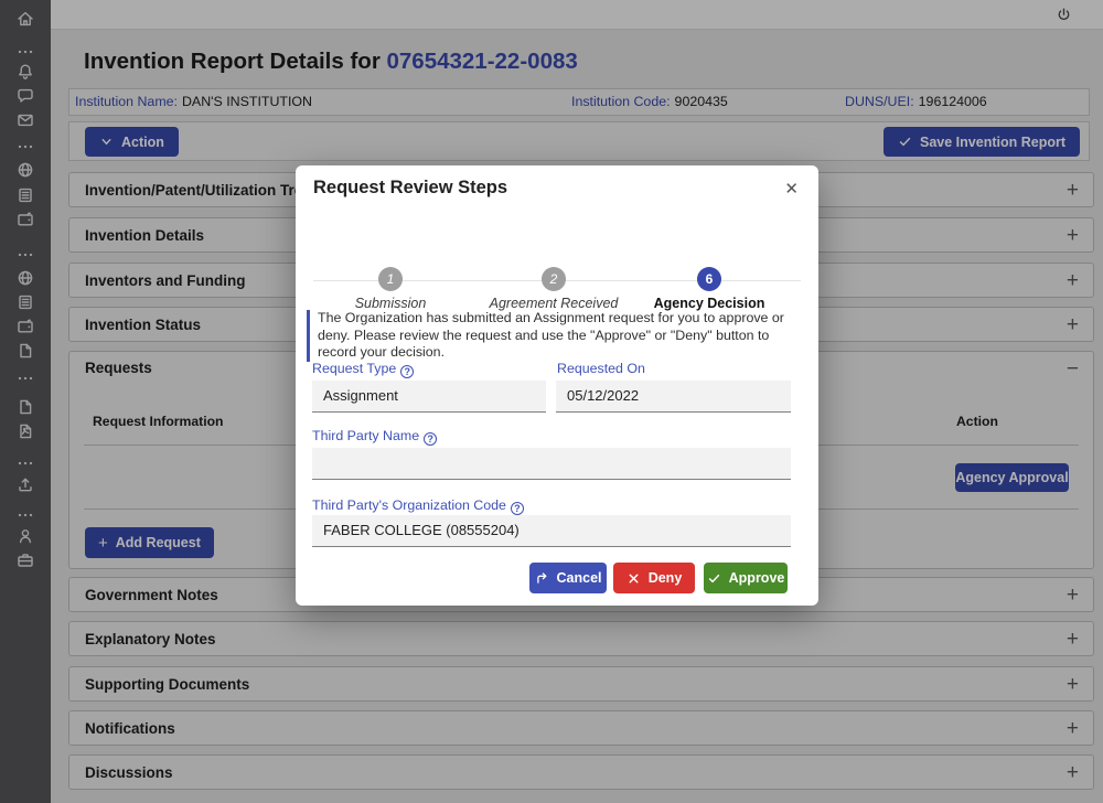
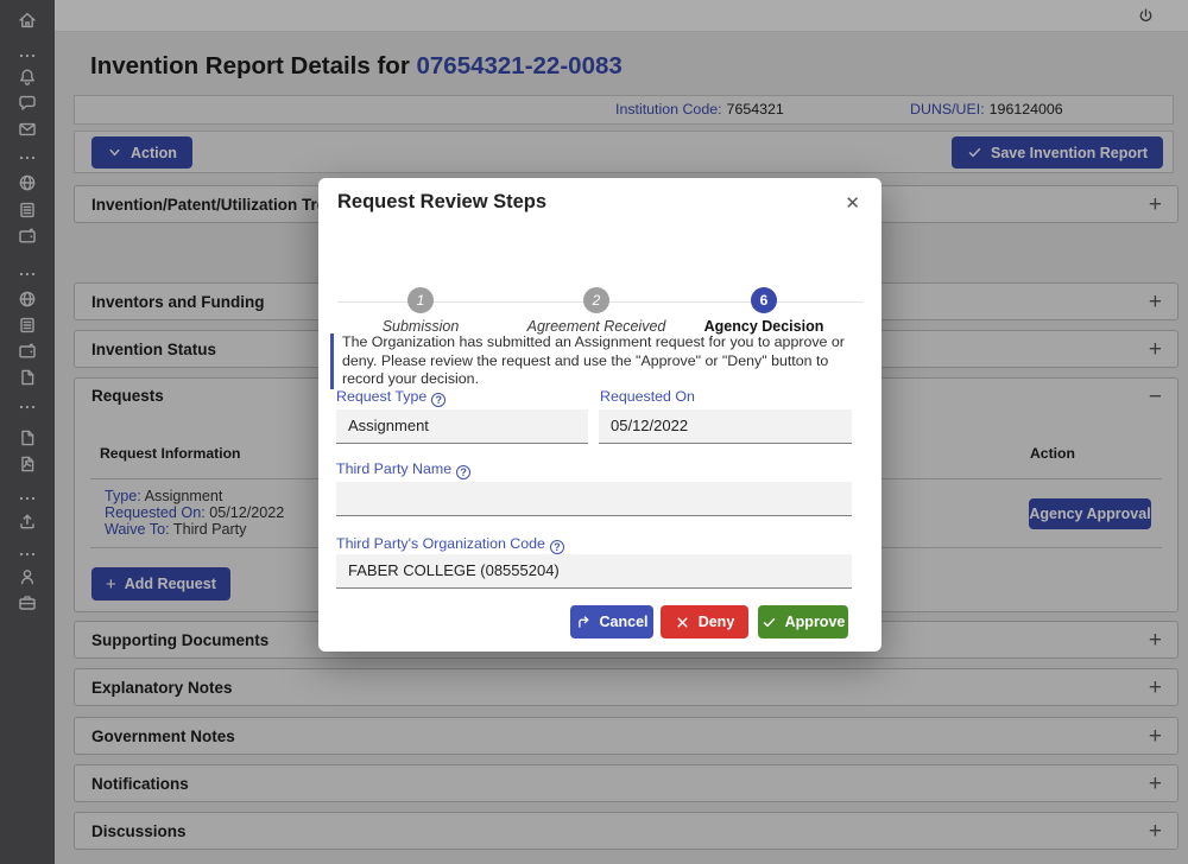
  Invention Report Details for 07654321-22-0083
- Institution Name: DAN'S INSTITUTION
- Institution Code: 9020435
+ Institution Code: 7654321
  DUNS/UEI: 196124006
  Action
  Save Invention Report
  Invention/Patent/Utilization Tr
- Invention Details
  Inventors and Funding
  Invention Status
  Requests
  Request Information
  Action
+ Type: Assignment
+ Requested On: 05/12/2022
+ Waive To: Third Party
  Agency Approval
  +
  Add Request
- Government Notes
+ Supporting Documents
  Explanatory Notes
- Supporting Documents
+ Government Notes
  Notifications
  Discussions
  Request Review Steps
  ✕
  1
  2
  6
  Submission
  Agreement Received
  Agency Decision
  The Organization has submitted an Assignment request for you to approve or deny. Please review the request and use the "Approve" or "Deny" button to record your decision.
  Request Type ?
  Assignment
  Requested On
  05/12/2022
  Third Party Name ?
  Third Party's Organization Code ?
  FABER COLLEGE (08555204)
  Cancel
  Deny
  Approve
